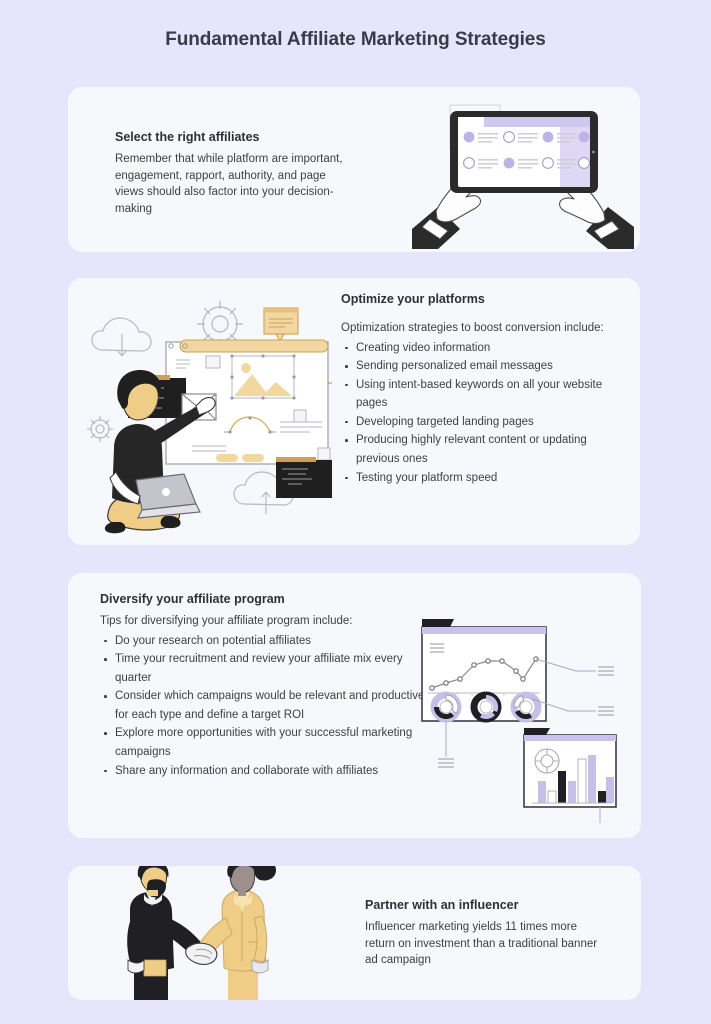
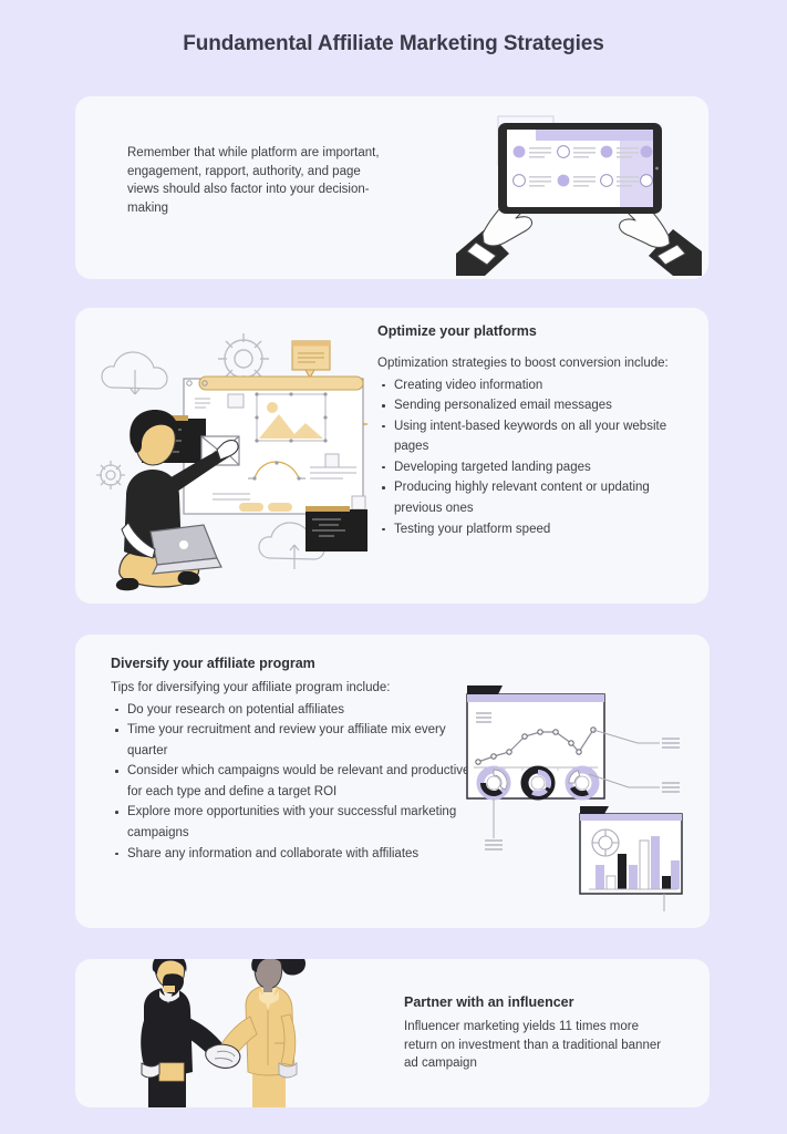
  Fundamental Affiliate Marketing Strategies
- Select the right affiliates
  Remember that while platform are important, engagement, rapport, authority, and page views should also factor into your decision-making
  Optimize your platforms
  Optimization strategies to boost conversion include:
  Creating video information
  Sending personalized email messages
  Using intent-based keywords on all your website pages
  Developing targeted landing pages
  Producing highly relevant content or updating previous ones
  Testing your platform speed
  Diversify your affiliate program
  Tips for diversifying your affiliate program include:
  Do your research on potential affiliates
  Time your recruitment and review your affiliate mix every quarter
  Consider which campaigns would be relevant and productive for each type and define a target ROI
  Explore more opportunities with your successful marketing campaigns
  Share any information and collaborate with affiliates
  Partner with an influencer
  Influencer marketing yields 11 times more return on investment than a traditional banner ad campaign
